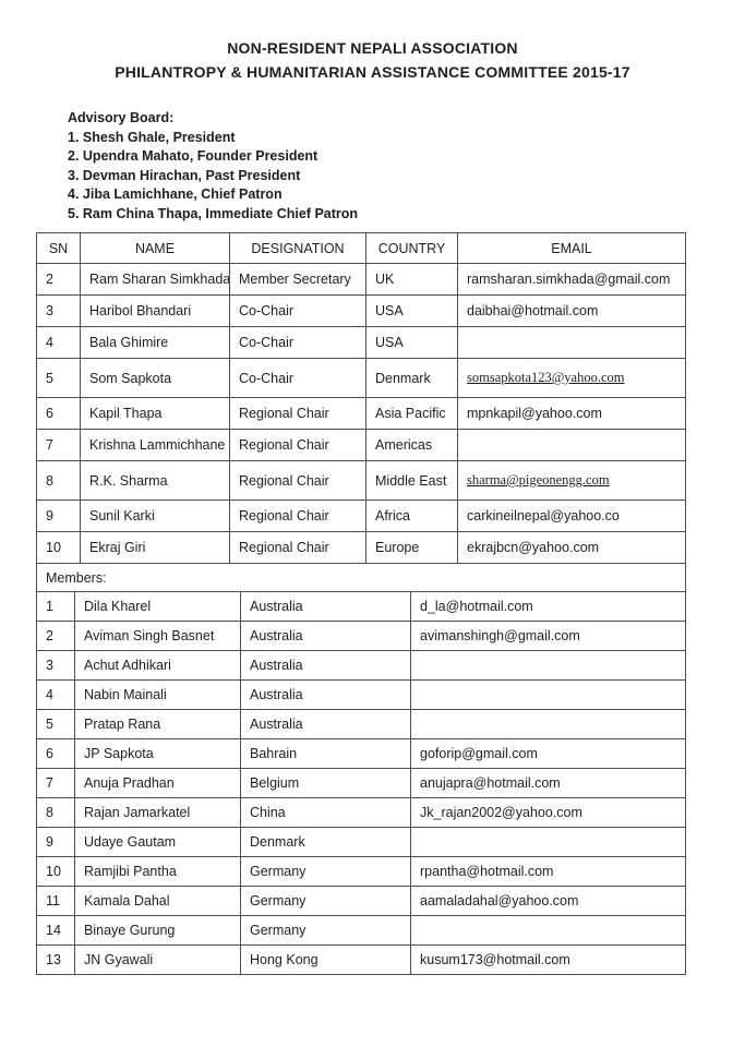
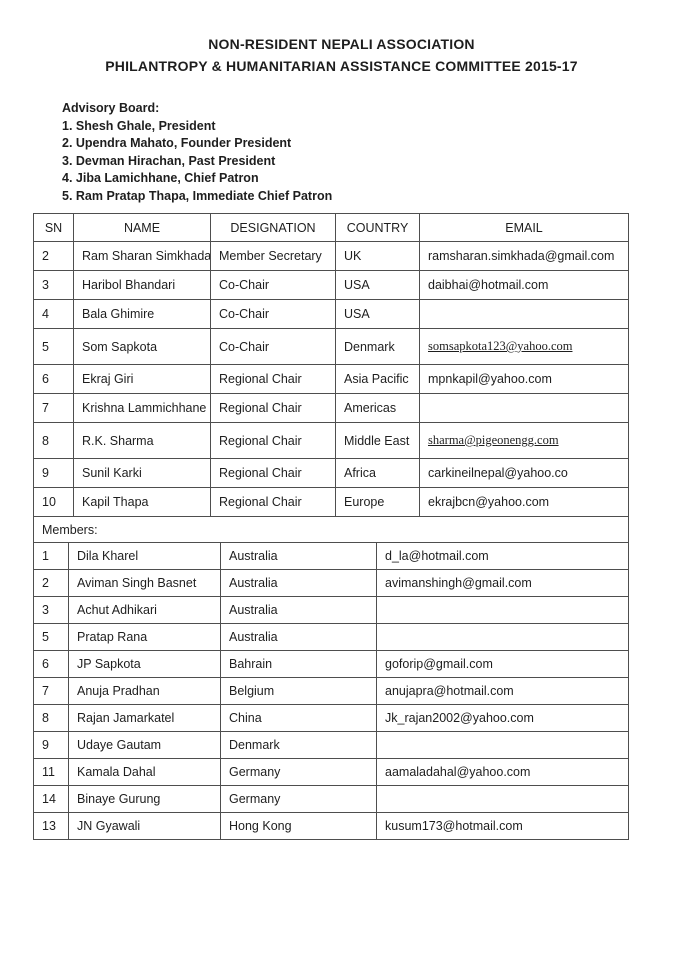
  NON-RESIDENT NEPALI ASSOCIATION
  PHILANTROPY & HUMANITARIAN ASSISTANCE COMMITTEE 2015-17
  Advisory Board:
  1. Shesh Ghale, President
  2. Upendra Mahato, Founder President
  3. Devman Hirachan, Past President
  4. Jiba Lamichhane, Chief Patron
- 5. Ram China Thapa, Immediate Chief Patron
+ 5. Ram Pratap Thapa, Immediate Chief Patron
  SN	NAME	DESIGNATION	COUNTRY	EMAIL
  2	Ram Sharan Simkhada	Member Secretary	UK	ramsharan.simkhada@gmail.com
  3	Haribol Bhandari	Co-Chair	USA	daibhai@hotmail.com
  4	Bala Ghimire	Co-Chair	USA
  5	Som Sapkota	Co-Chair	Denmark	somsapkota123@yahoo.com
- 6	Kapil Thapa	Regional Chair	Asia Pacific	mpnkapil@yahoo.com
+ 6	Ekraj Giri	Regional Chair	Asia Pacific	mpnkapil@yahoo.com
  7	Krishna Lammichhane	Regional Chair	Americas
  8	R.K. Sharma	Regional Chair	Middle East	sharma@pigeonengg.com
  9	Sunil Karki	Regional Chair	Africa	carkineilnepal@yahoo.co
- 10	Ekraj Giri	Regional Chair	Europe	ekrajbcn@yahoo.com
+ 10	Kapil Thapa	Regional Chair	Europe	ekrajbcn@yahoo.com
  Members:
  1	Dila Kharel	Australia	d_la@hotmail.com
  2	Aviman Singh Basnet	Australia	avimanshingh@gmail.com
  3	Achut Adhikari	Australia
- 4	Nabin Mainali	Australia
  5	Pratap Rana	Australia
  6	JP Sapkota	Bahrain	goforip@gmail.com
  7	Anuja Pradhan	Belgium	anujapra@hotmail.com
  8	Rajan Jamarkatel	China	Jk_rajan2002@yahoo.com
  9	Udaye Gautam	Denmark
- 10	Ramjibi Pantha	Germany	rpantha@hotmail.com
  11	Kamala Dahal	Germany	aamaladahal@yahoo.com
  14	Binaye Gurung	Germany
  13	JN Gyawali	Hong Kong	kusum173@hotmail.com
